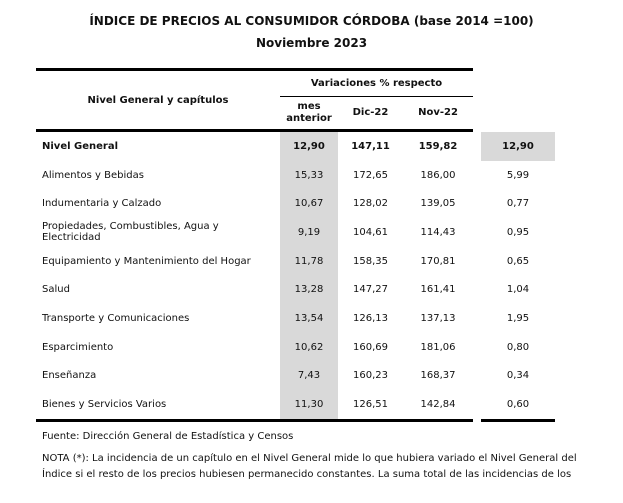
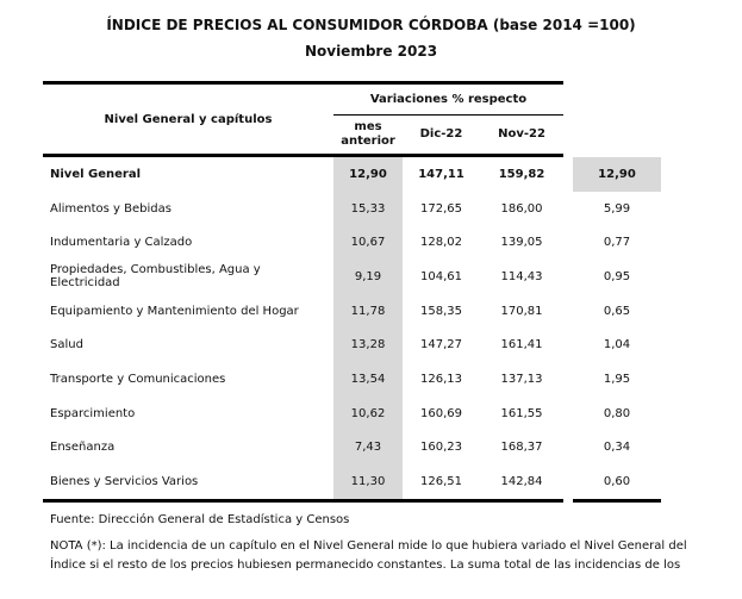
  ÍNDICE DE PRECIOS AL CONSUMIDOR CÓRDOBA (base 2014 =100)
  Noviembre 2023
  Nivel General y capítulos
  Variaciones % respecto
  mes anterior
  Dic-22
  Nov-22
  Nivel General
  12,90
  147,11
  159,82
  12,90
  Alimentos y Bebidas
  15,33
  172,65
  186,00
  5,99
  Indumentaria y Calzado
  10,67
  128,02
  139,05
  0,77
  Propiedades, Combustibles, Agua y Electricidad
  9,19
  104,61
  114,43
  0,95
  Equipamiento y Mantenimiento del Hogar
  11,78
  158,35
  170,81
  0,65
  Salud
  13,28
  147,27
  161,41
  1,04
  Transporte y Comunicaciones
  13,54
  126,13
  137,13
  1,95
  Esparcimiento
  10,62
  160,69
- 181,06
+ 161,55
  0,80
  Enseñanza
  7,43
  160,23
  168,37
  0,34
  Bienes y Servicios Varios
  11,30
  126,51
  142,84
  0,60
  Fuente: Dirección General de Estadística y Censos
  NOTA (*): La incidencia de un capítulo en el Nivel General mide lo que hubiera variado el Nivel General del
  Índice si el resto de los precios hubiesen permanecido constantes. La suma total de las incidencias de los
